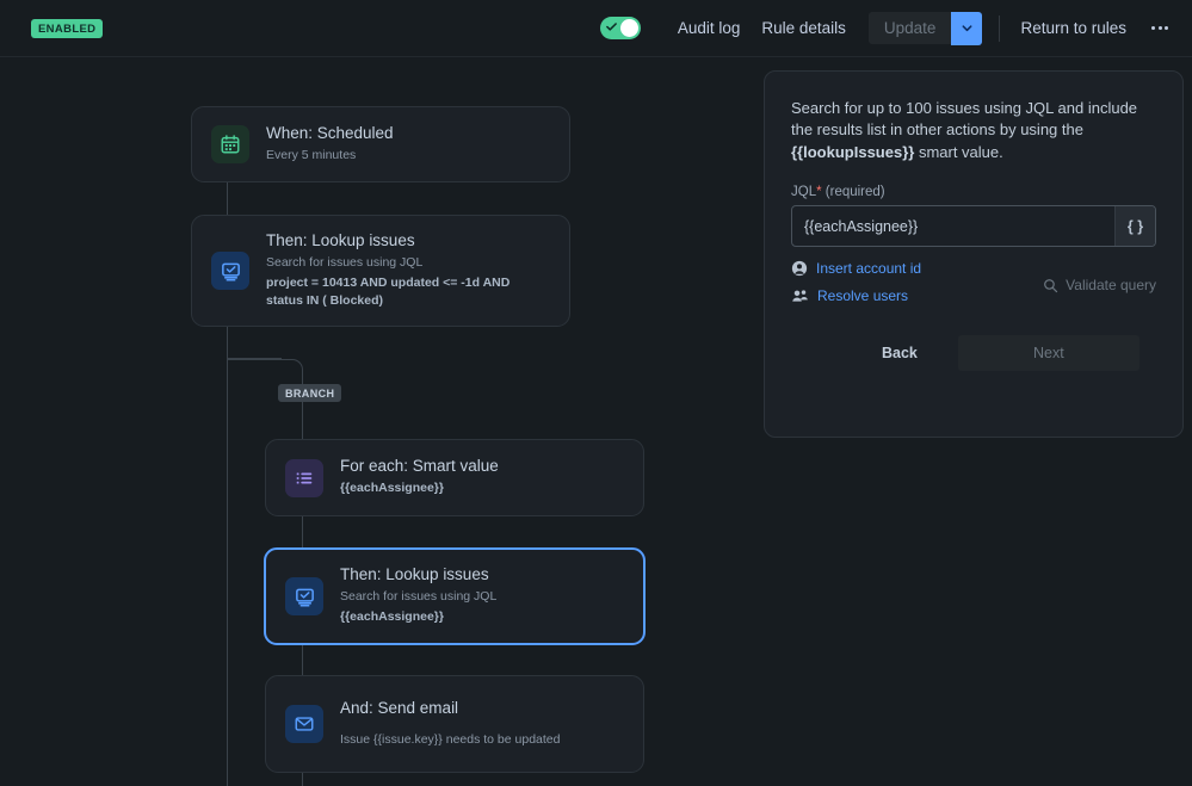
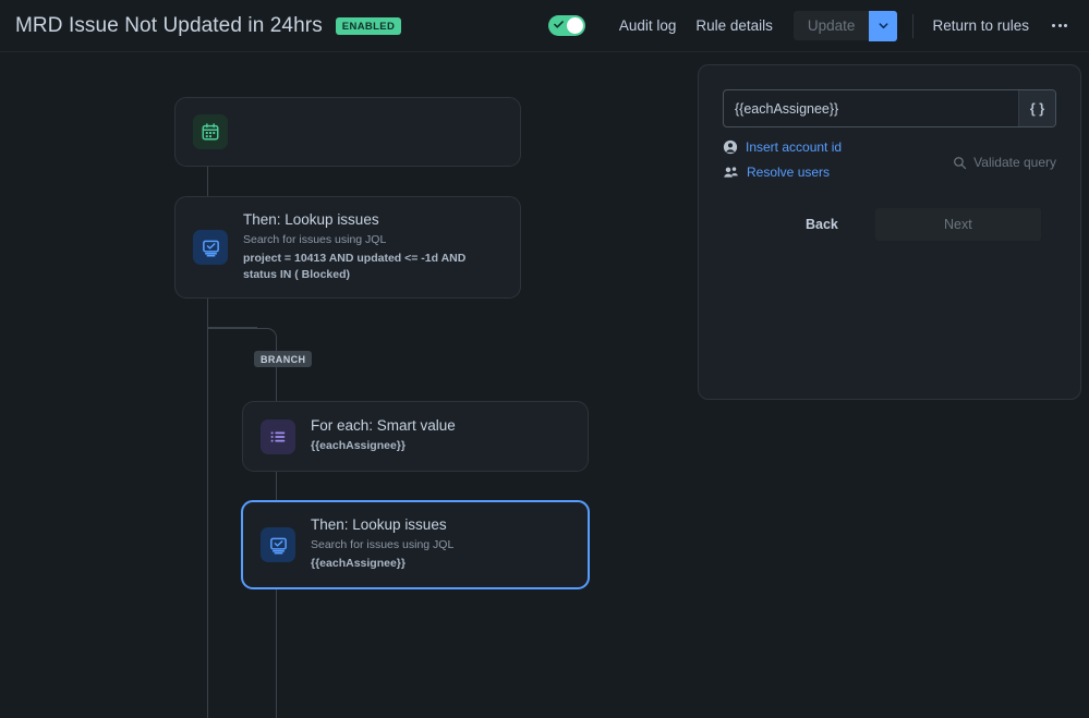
+ MRD Issue Not Updated in 24hrs
  ENABLED
  Audit log
  Rule details
  Update
  Return to rules
  BRANCH
- When: Scheduled
- Every 5 minutes
  Then: Lookup issues
  Search for issues using JQL
  project = 10413 AND updated <= -1d AND status IN ( Blocked)
  For each: Smart value
  {{eachAssignee}}
  Then: Lookup issues
  Search for issues using JQL
  {{eachAssignee}}
- And: Send email
- Issue {{issue.key}} needs to be updated
- Search for up to 100 issues using JQL and include the results list in other actions by using the {{lookupIssues}} smart value.
- JQL* (required)
  {{eachAssignee}}
  { }
  Insert account id
  Resolve users
  Validate query
  Back
  Next
